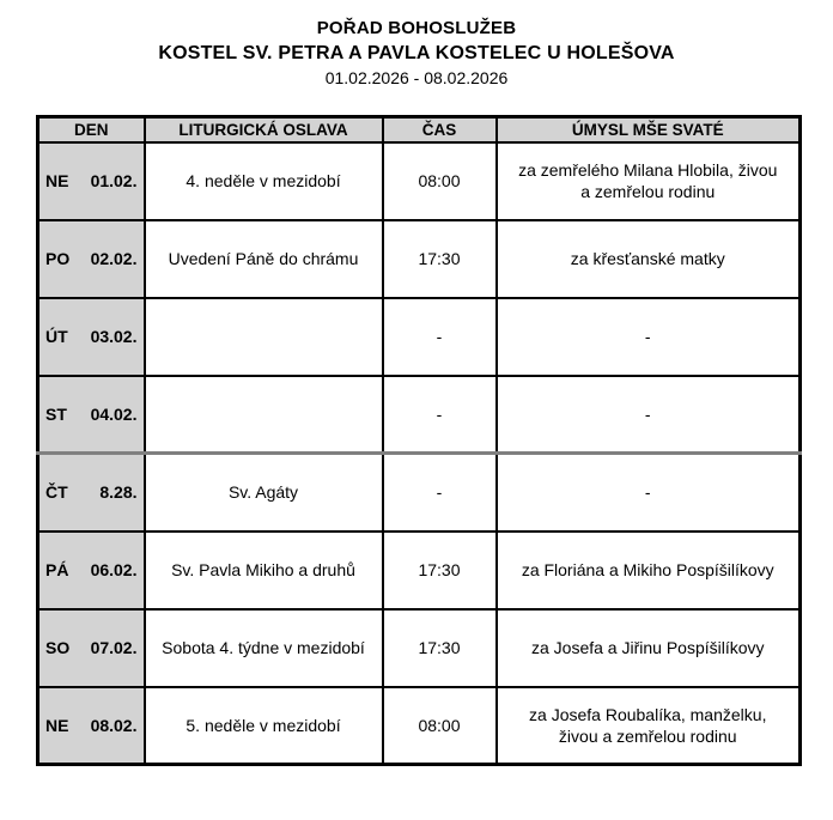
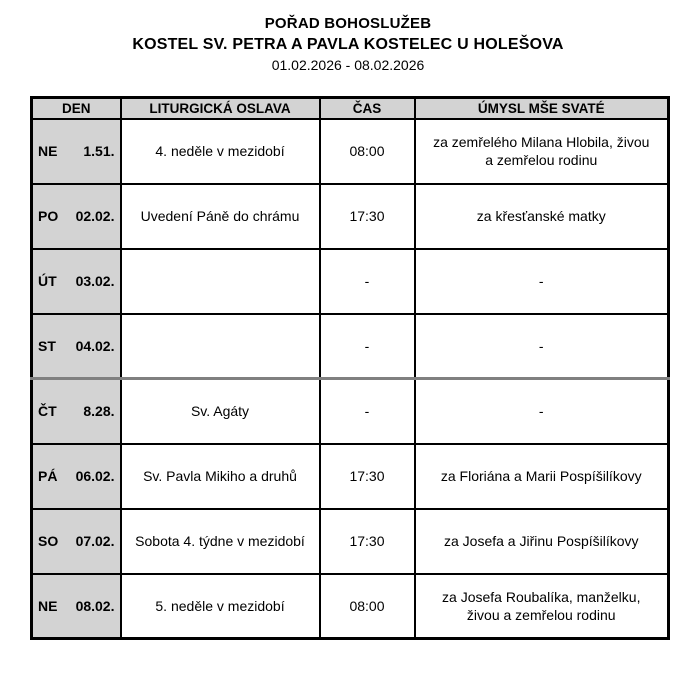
  POŘAD BOHOSLUŽEB
  KOSTEL SV. PETRA A PAVLA KOSTELEC U HOLEŠOVA
  01.02.2026 - 08.02.2026
  DEN	LITURGICKÁ OSLAVA	ČAS	ÚMYSL MŠE SVATÉ
- NE 01.02.	4. neděle v mezidobí	08:00	za zemřelého Milana Hlobila, živou a zemřelou rodinu
+ NE 1.51.	4. neděle v mezidobí	08:00	za zemřelého Milana Hlobila, živou a zemřelou rodinu
  PO 02.02.	Uvedení Páně do chrámu	17:30	za křesťanské matky
  ÚT 03.02.		-	-
  ST 04.02.		-	-
  ČT 8.28.	Sv. Agáty	-	-
- PÁ 06.02.	Sv. Pavla Mikiho a druhů	17:30	za Floriána a Mikiho Pospíšilíkovy
+ PÁ 06.02.	Sv. Pavla Mikiho a druhů	17:30	za Floriána a Marii Pospíšilíkovy
  SO 07.02.	Sobota 4. týdne v mezidobí	17:30	za Josefa a Jiřinu Pospíšilíkovy
  NE 08.02.	5. neděle v mezidobí	08:00	za Josefa Roubalíka, manželku, živou a zemřelou rodinu
